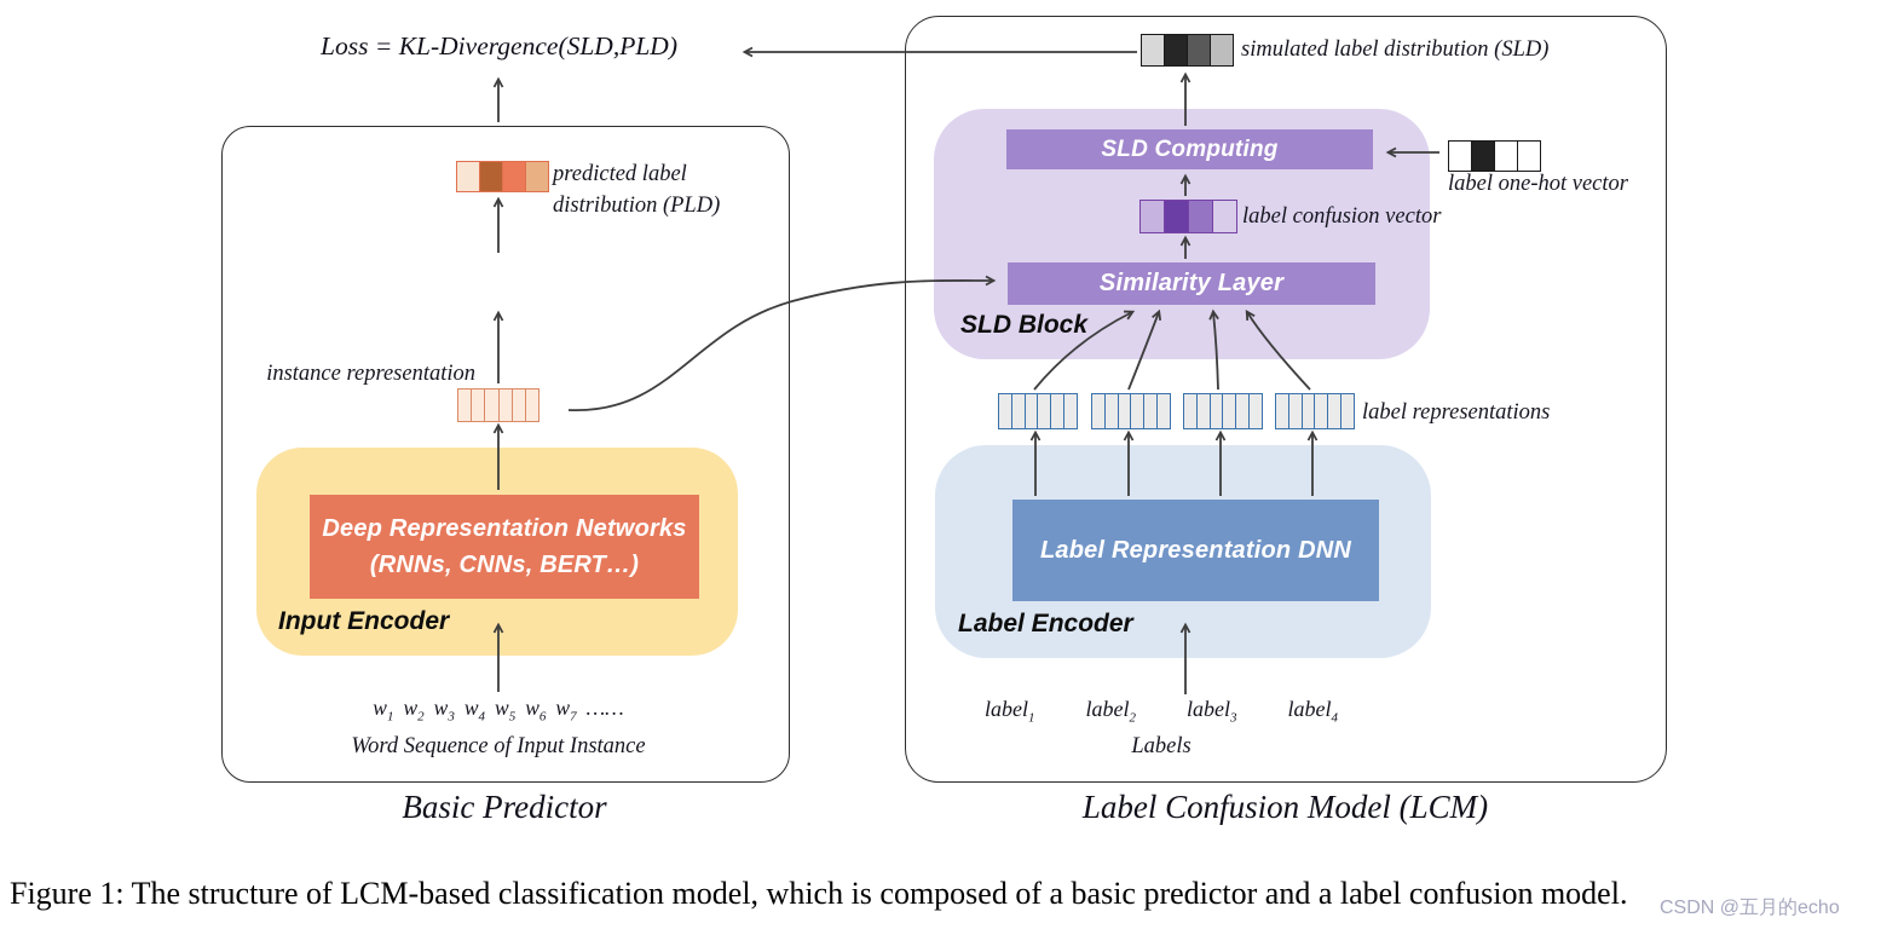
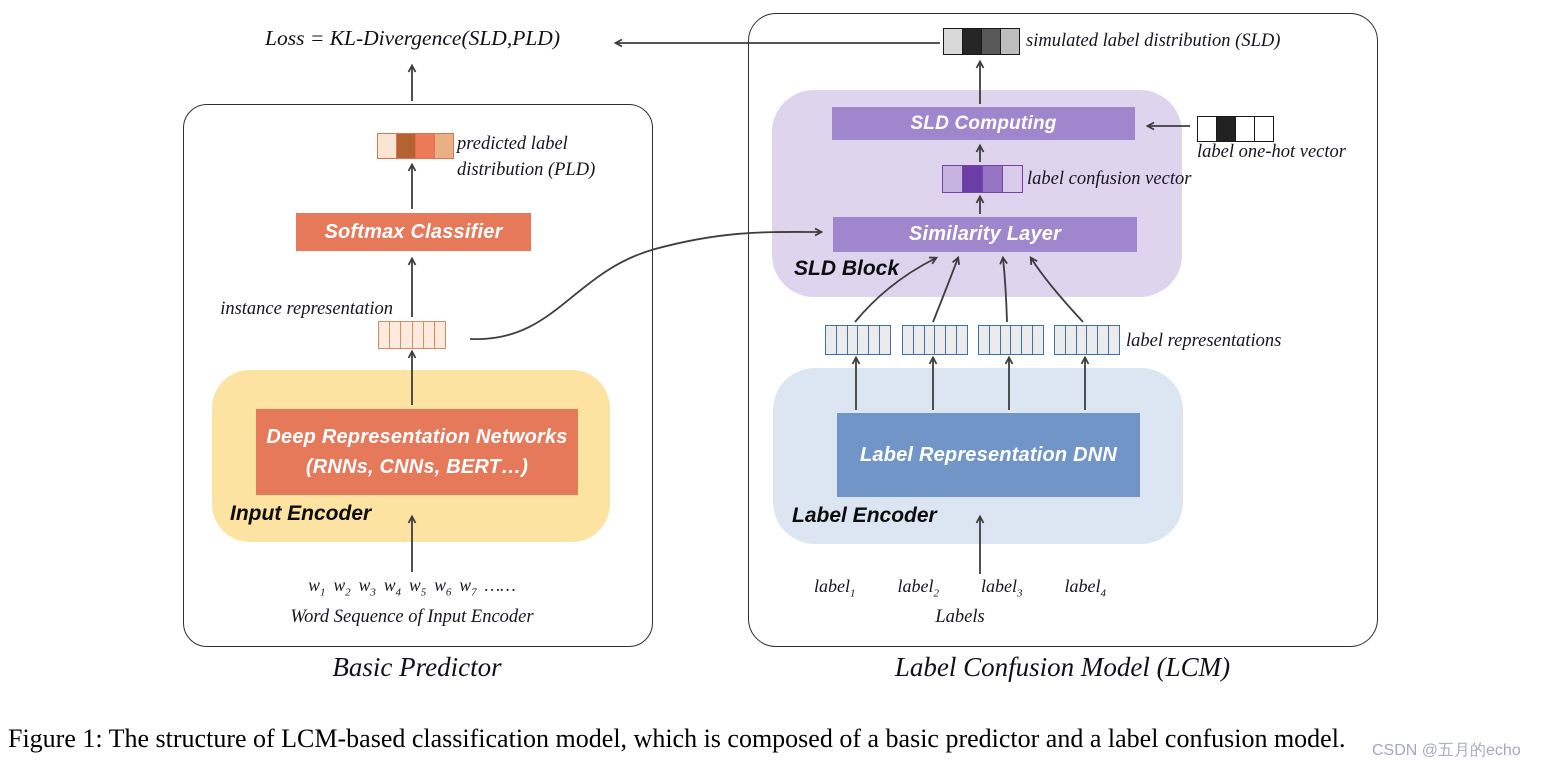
  Loss = KL-Divergence(SLD,PLD)
  predicted label
  distribution (PLD)
+ Softmax Classifier
  instance representation
  Deep Representation Networks
  (RNNs, CNNs, BERT…)
  Input Encoder
  w1
  w2
  w3
  w4
  w5
  w6
  w7
  ……
- Word Sequence of Input Instance
+ Word Sequence of Input Encoder
  Basic Predictor
  simulated label distribution (SLD)
  SLD Computing
  label one-hot vector
  label confusion vector
  Similarity Layer
  SLD Block
  label representations
  Label Representation DNN
  Label Encoder
  label1
  label2
  label3
  label4
  Labels
  Label Confusion Model (LCM)
  Figure 1: The structure of LCM-based classification model, which is composed of a basic predictor and a label confusion model.
  CSDN @五月的echo
